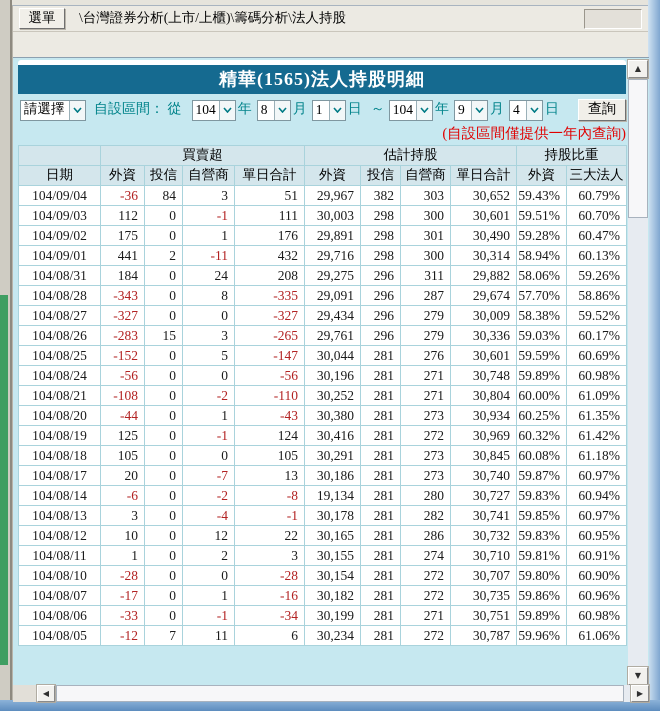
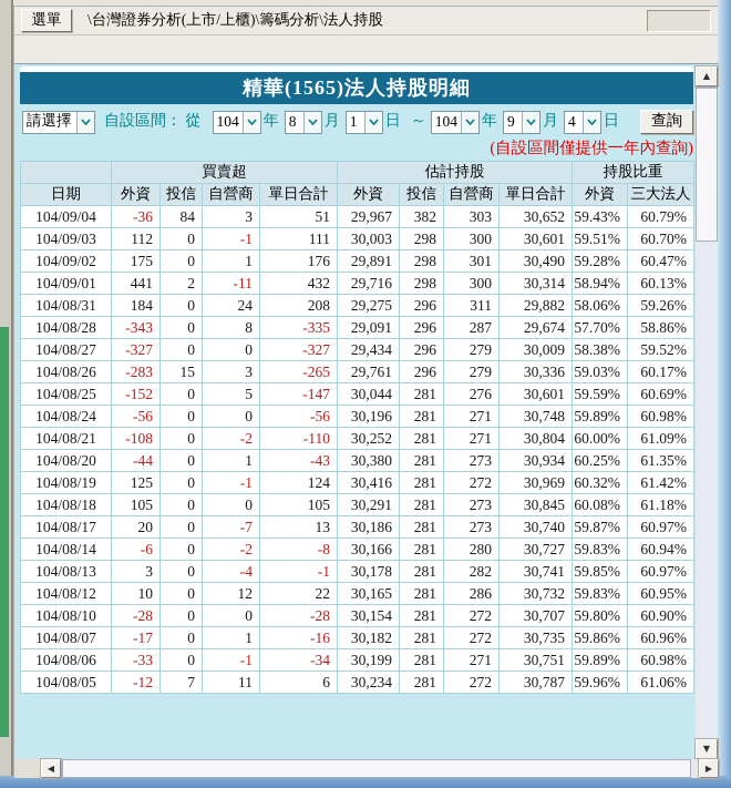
  選單
  \台灣證券分析(上市/上櫃)\籌碼分析\法人持股
  精華(1565)法人持股明細
  請選擇
  自設區間： 從
  104
  年
  8
  月
  1
  日
  ～
  104
  年
  9
  月
  4
  日
  查詢
  (自設區間僅提供一年內查詢)
  	買賣超	估計持股	持股比重
  日期	外資	投信	自營商	單日合計	外資	投信	自營商	單日合計	外資	三大法人
  104/09/04	-36	84	3	51	29,967	382	303	30,652	59.43%	60.79%
  104/09/03	112	0	-1	111	30,003	298	300	30,601	59.51%	60.70%
  104/09/02	175	0	1	176	29,891	298	301	30,490	59.28%	60.47%
  104/09/01	441	2	-11	432	29,716	298	300	30,314	58.94%	60.13%
  104/08/31	184	0	24	208	29,275	296	311	29,882	58.06%	59.26%
  104/08/28	-343	0	8	-335	29,091	296	287	29,674	57.70%	58.86%
  104/08/27	-327	0	0	-327	29,434	296	279	30,009	58.38%	59.52%
  104/08/26	-283	15	3	-265	29,761	296	279	30,336	59.03%	60.17%
  104/08/25	-152	0	5	-147	30,044	281	276	30,601	59.59%	60.69%
  104/08/24	-56	0	0	-56	30,196	281	271	30,748	59.89%	60.98%
  104/08/21	-108	0	-2	-110	30,252	281	271	30,804	60.00%	61.09%
  104/08/20	-44	0	1	-43	30,380	281	273	30,934	60.25%	61.35%
  104/08/19	125	0	-1	124	30,416	281	272	30,969	60.32%	61.42%
  104/08/18	105	0	0	105	30,291	281	273	30,845	60.08%	61.18%
  104/08/17	20	0	-7	13	30,186	281	273	30,740	59.87%	60.97%
- 104/08/14	-6	0	-2	-8	19,134	281	280	30,727	59.83%	60.94%
+ 104/08/14	-6	0	-2	-8	30,166	281	280	30,727	59.83%	60.94%
  104/08/13	3	0	-4	-1	30,178	281	282	30,741	59.85%	60.97%
  104/08/12	10	0	12	22	30,165	281	286	30,732	59.83%	60.95%
- 104/08/11	1	0	2	3	30,155	281	274	30,710	59.81%	60.91%
  104/08/10	-28	0	0	-28	30,154	281	272	30,707	59.80%	60.90%
  104/08/07	-17	0	1	-16	30,182	281	272	30,735	59.86%	60.96%
  104/08/06	-33	0	-1	-34	30,199	281	271	30,751	59.89%	60.98%
  104/08/05	-12	7	11	6	30,234	281	272	30,787	59.96%	61.06%
  ▲
  ▼
  ◀
  ▶
